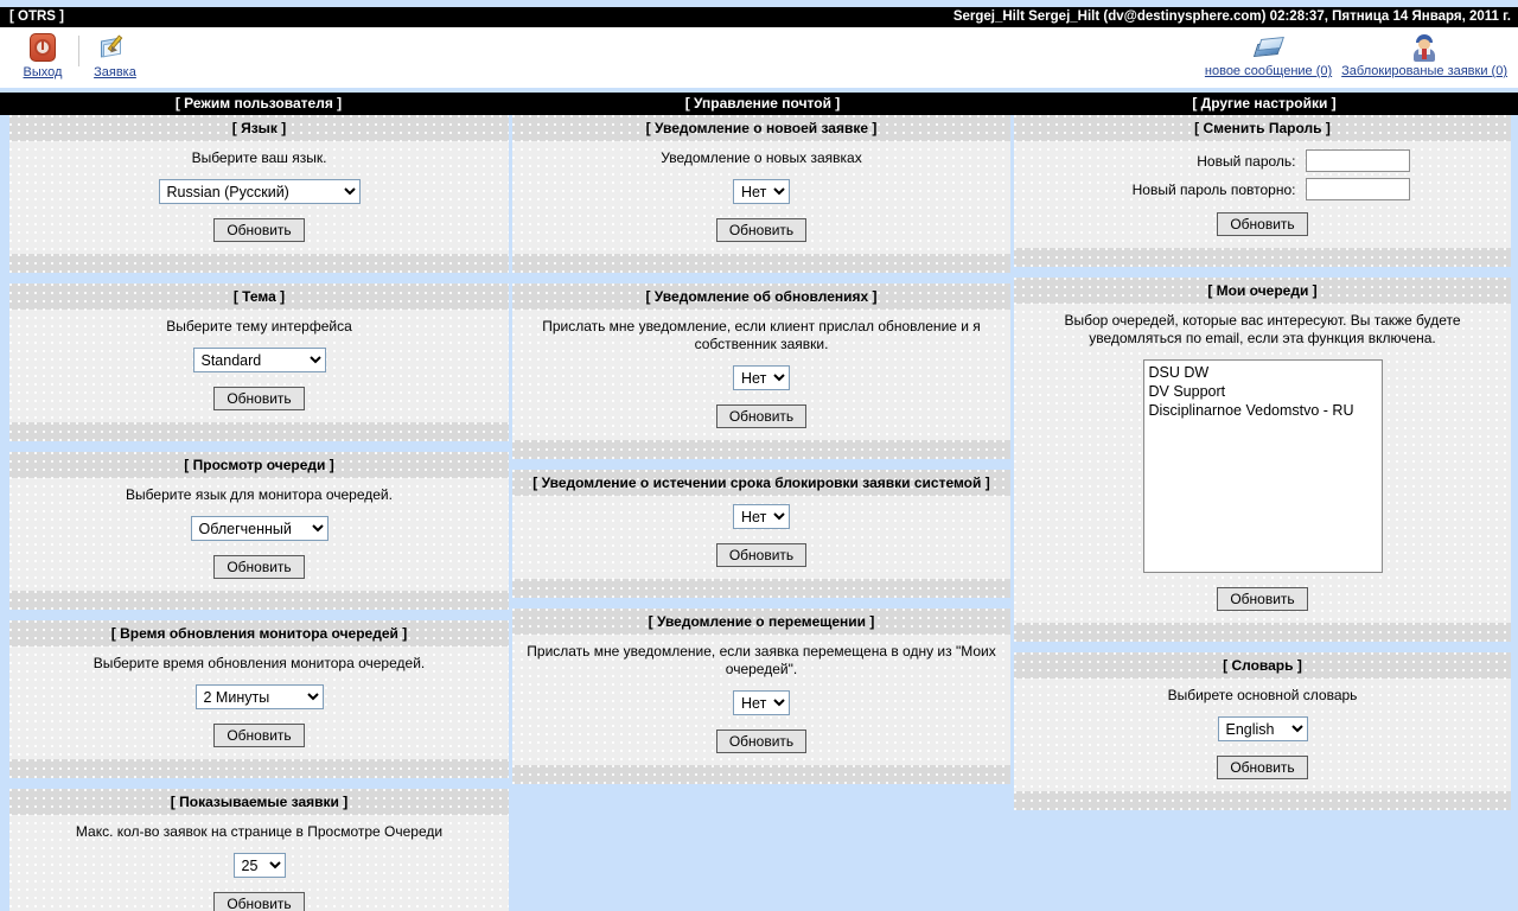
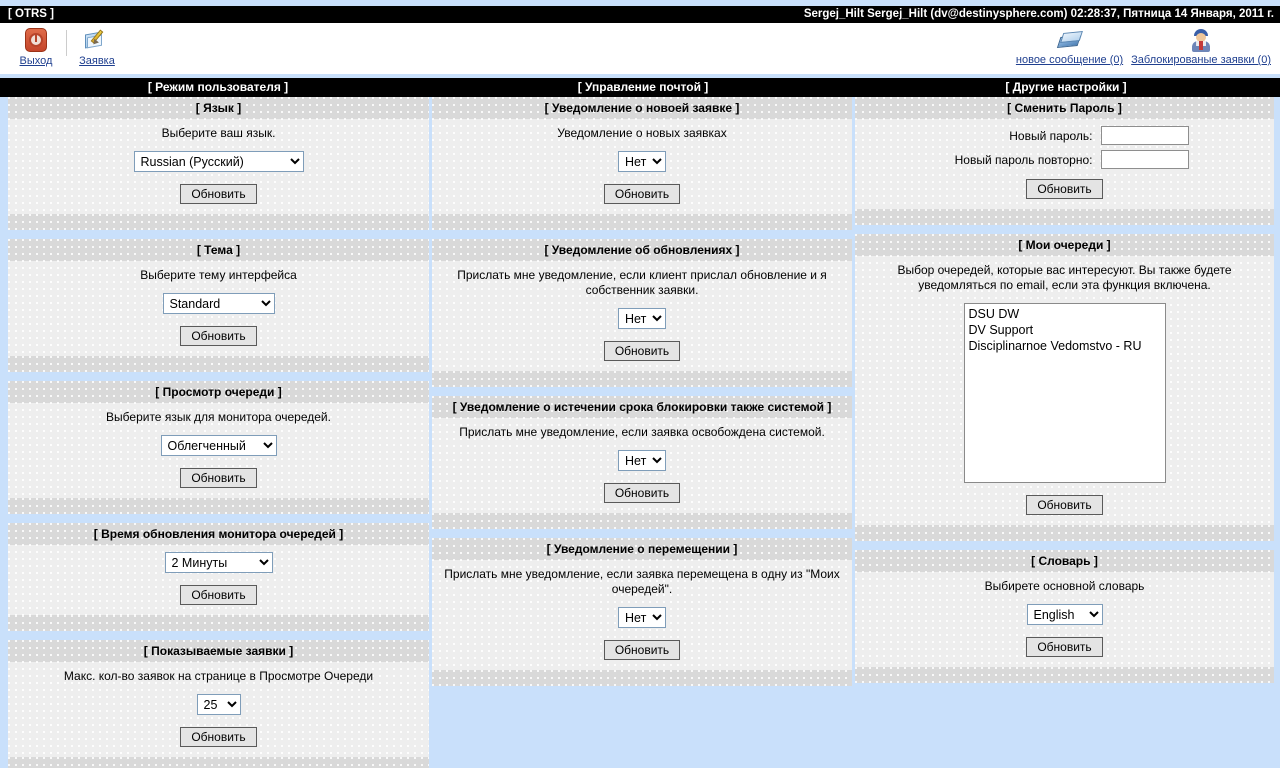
  [ OTRS ]
  Sergej_Hilt Sergej_Hilt (dv@destinysphere.com) 02:28:37, Пятница 14 Января, 2011 г.
  Выход
  Заявка
  новое сообщение (0)
  Заблокированые заявки (0)
  [ Режим пользователя ]
  [ Управление почтой ]
  [ Другие настройки ]
  [ Язык ]
  Выберите ваш язык.
  Russian (Русский)
  Обновить
  [ Тема ]
  Выберите тему интерфейса
  Standard
  Обновить
  [ Просмотр очереди ]
  Выберите язык для монитора очередей.
  Облегченный
  Обновить
  [ Время обновления монитора очередей ]
- Выберите время обновления монитора очередей.
  2 Минуты
  Обновить
  [ Показываемые заявки ]
  Макс. кол-во заявок на странице в Просмотре Очереди
  25
  Обновить
  [ Уведомление о новоей заявке ]
  Уведомление о новых заявках
  Нет
  Обновить
  [ Уведомление об обновлениях ]
  Прислать мне уведомление, если клиент прислал обновление и я собственник заявки.
  Нет
  Обновить
- [ Уведомление о истечении срока блокировки заявки системой ]
+ [ Уведомление о истечении срока блокировки также системой ]
+ Прислать мне уведомление, если заявка освобождена системой.
  Нет
  Обновить
  [ Уведомление о перемещении ]
  Прислать мне уведомление, если заявка перемещена в одну из "Моих очередей".
  Нет
  Обновить
  [ Сменить Пароль ]
  Новый пароль:
  Новый пароль повторно:
  Обновить
  [ Мои очереди ]
  Выбор очередей, которые вас интересуют. Вы также будете уведомляться по email, если эта функция включена.
  DSU DW
  DV Support
  Disciplinarnoe Vedomstvo - RU
  Обновить
  [ Словарь ]
  Выбирете основной словарь
  English
  Обновить
